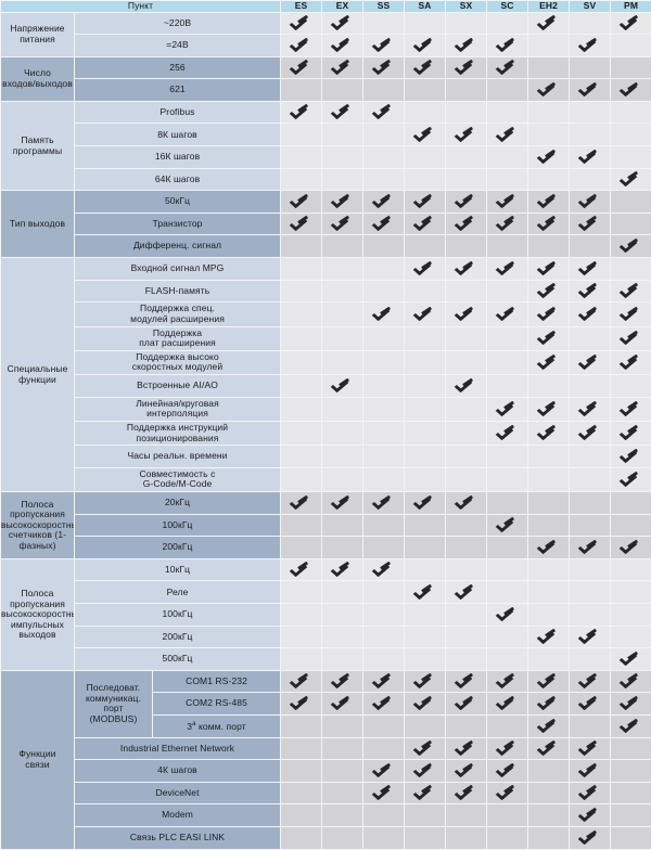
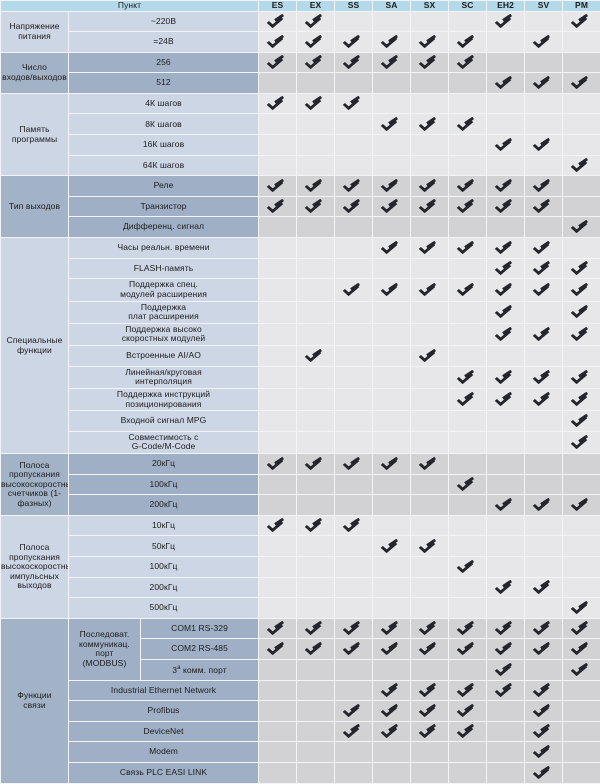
  Пункт	ES	EX	SS	SA	SX	SC	EH2	SV	PM
  Напряжение питания	~220В
  =24В
  Числовходов/выходов	256
- 621
+ 512
- Память программы	Profibus
+ Память программы	4К шагов
  8К шагов
  16К шагов
  64К шагов
- Тип выходов	50кГц
+ Тип выходов	Реле
  Транзистор
  Дифференц. сигнал
- Специальныефункции	Входной сигнал MPG
+ Специальныефункции	Часы реальн. времени
  FLASH-память
  Поддержка спец.модулей расширения
  Поддержкаплат расширения
  Поддержка высокоскоростных модулей
  Встроенные AI/AO
  Линейная/круговаяинтерполяция
  Поддержка инструкцийпозиционирования
- Часы реальн. времени
+ Входной сигнал MPG
  Совместимость сG-Code/M-Code
  Полоса пропусканиявысокоскоростнсчетчиков (1-фазных)	20кГц
  100кГц
  200кГц
  Полоса пропусканиявысокоскоростнимпульсных выходов	10кГц
- Реле
+ 50кГц
  100кГц
  200кГц
  500кГц
- Функциисвязи	Последоват.коммуникац.порт(MODBUS)	COM1 RS-232
+ Функциисвязи	Последоват.коммуникац.порт(MODBUS)	COM1 RS-329
  COM2 RS-485
  3 комм. порт
  Industrial Ethernet Network
- 4К шагов
+ Profibus
  DeviceNet
  Modem
  Связь PLC EASI LINK
